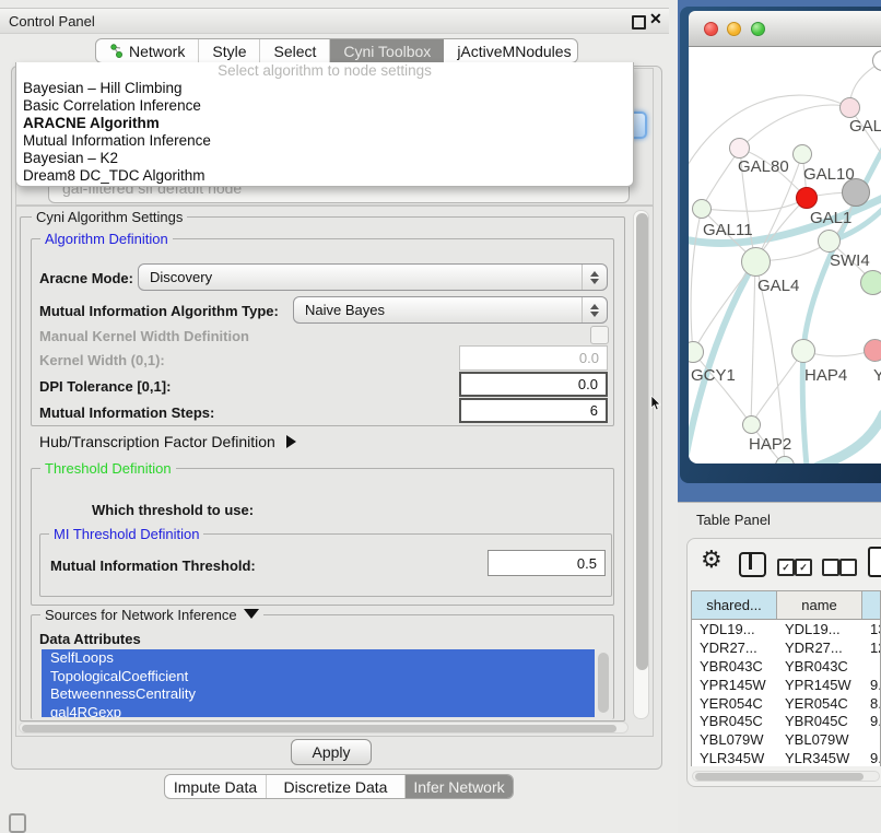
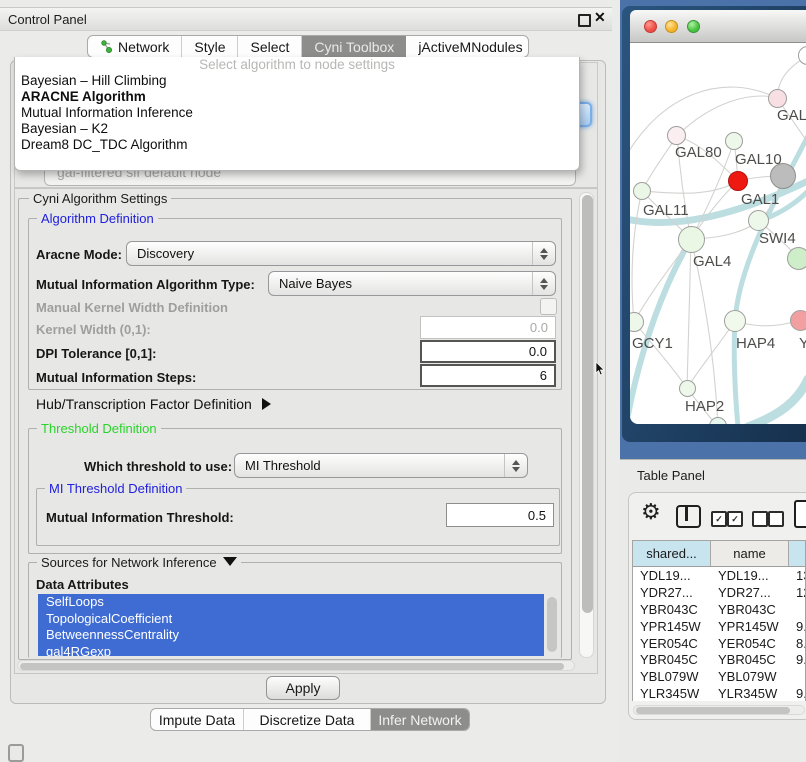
  Control Panel
  ✕
  Network
  Style
  Select
  Cyni Toolbox
  jActiveMNodules
  gal-filtered sif default node
  Select algorithm to node settings
  Bayesian – Hill Climbing
- Basic Correlation Inference
  ARACNE Algorithm
  Mutual Information Inference
  Bayesian – K2
  Dream8 DC_TDC Algorithm
  Cyni Algorithm Settings
  Algorithm Definition
  Aracne Mode:
  Discovery
  Mutual Information Algorithm Type:
  Naive Bayes
  Manual Kernel Width Definition
  Kernel Width (0,1):
  0.0
  DPI Tolerance [0,1]:
  0.0
  Mutual Information Steps:
  6
  Hub/Transcription Factor Definition
  Threshold Definition
  Which threshold to use:
+ MI Threshold
  MI Threshold Definition
  Mutual Information Threshold:
  0.5
  Sources for Network Inference
  Data Attributes
  SelfLoops
  TopologicalCoefficient
  BetweennessCentrality
  gal4RGexp
  Apply
  Impute Data
  Discretize Data
  Infer Network
  GAL
  GAL80
  GAL10
  GAL1
  GAL11
  GAL4
  SWI4
  GCY1
  HAP4
  Y
  HAP2
  Table Panel
  ⚙
  ✓
  ✓
  shared...
  name
  YDL19...
  YDL19...
  YDR27...
  YDR27...
  YBR043C
  YBR043C
  YPR145W
  YPR145W
  YER054C
  YER054C
  YBR045C
  YBR045C
  YBL079W
  YBL079W
  YLR345W
  YLR345W
